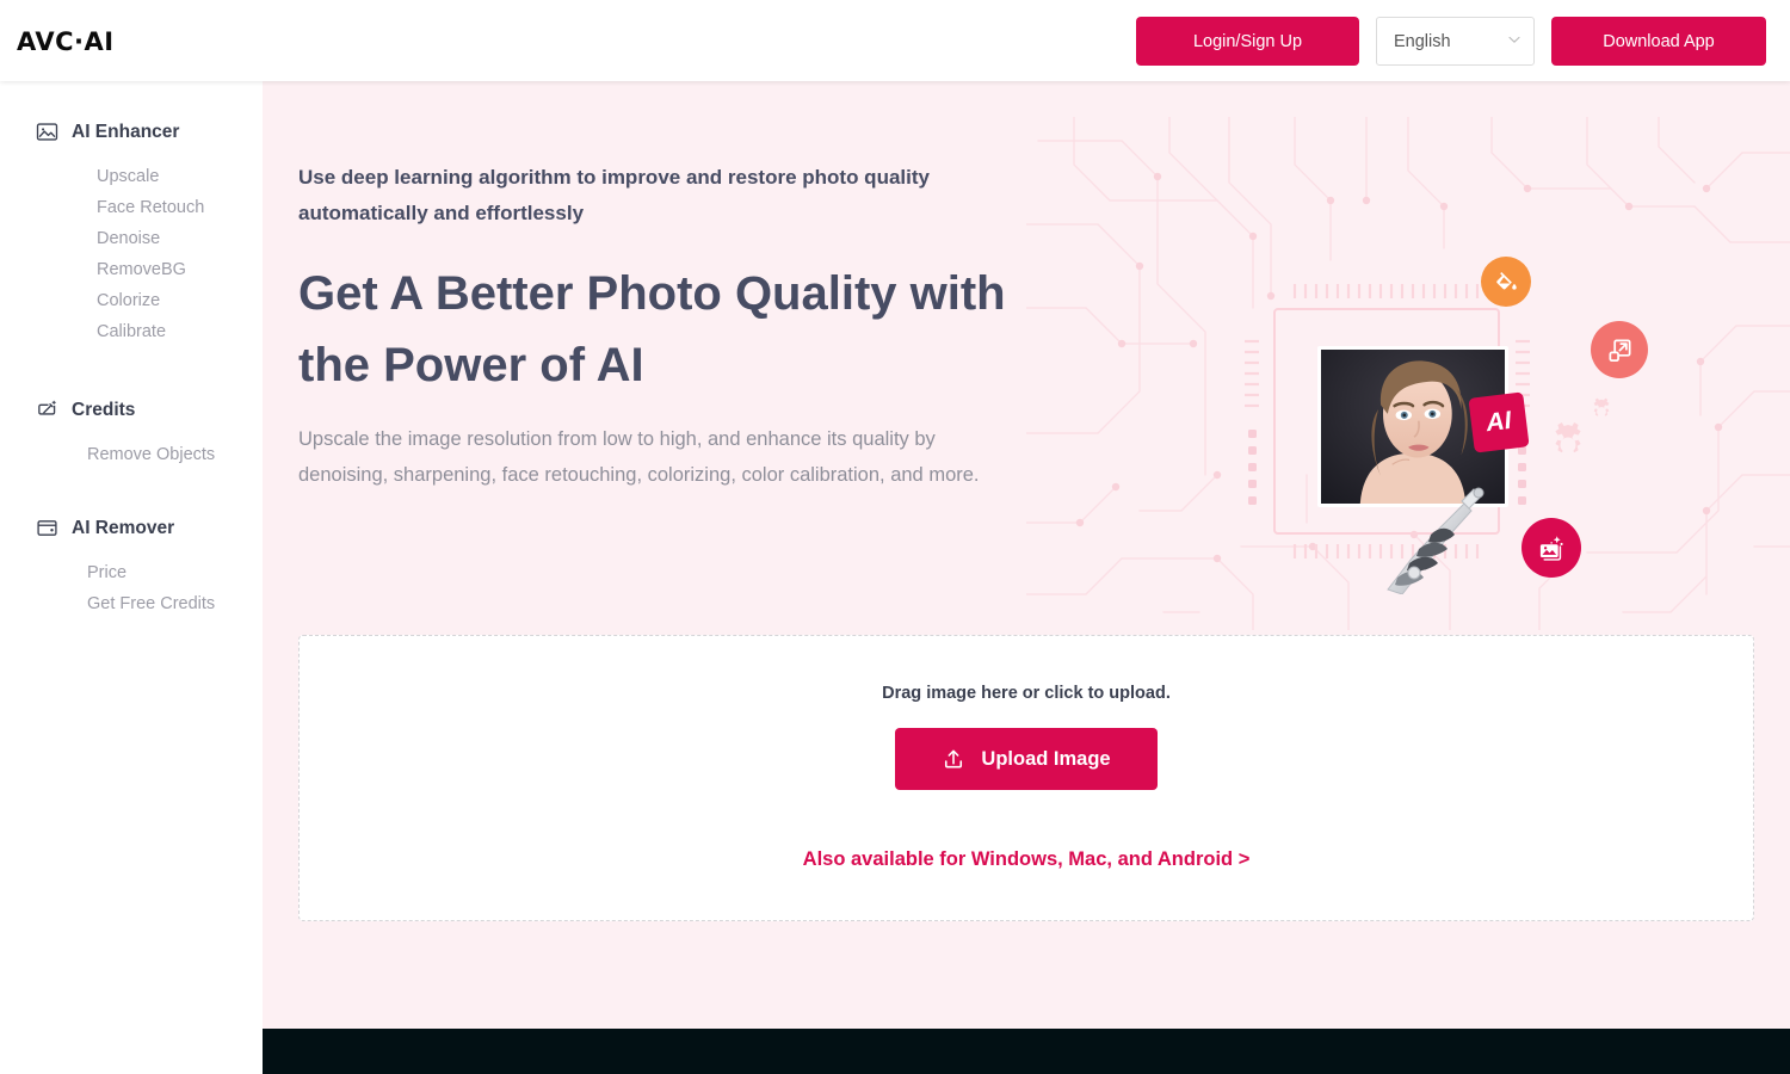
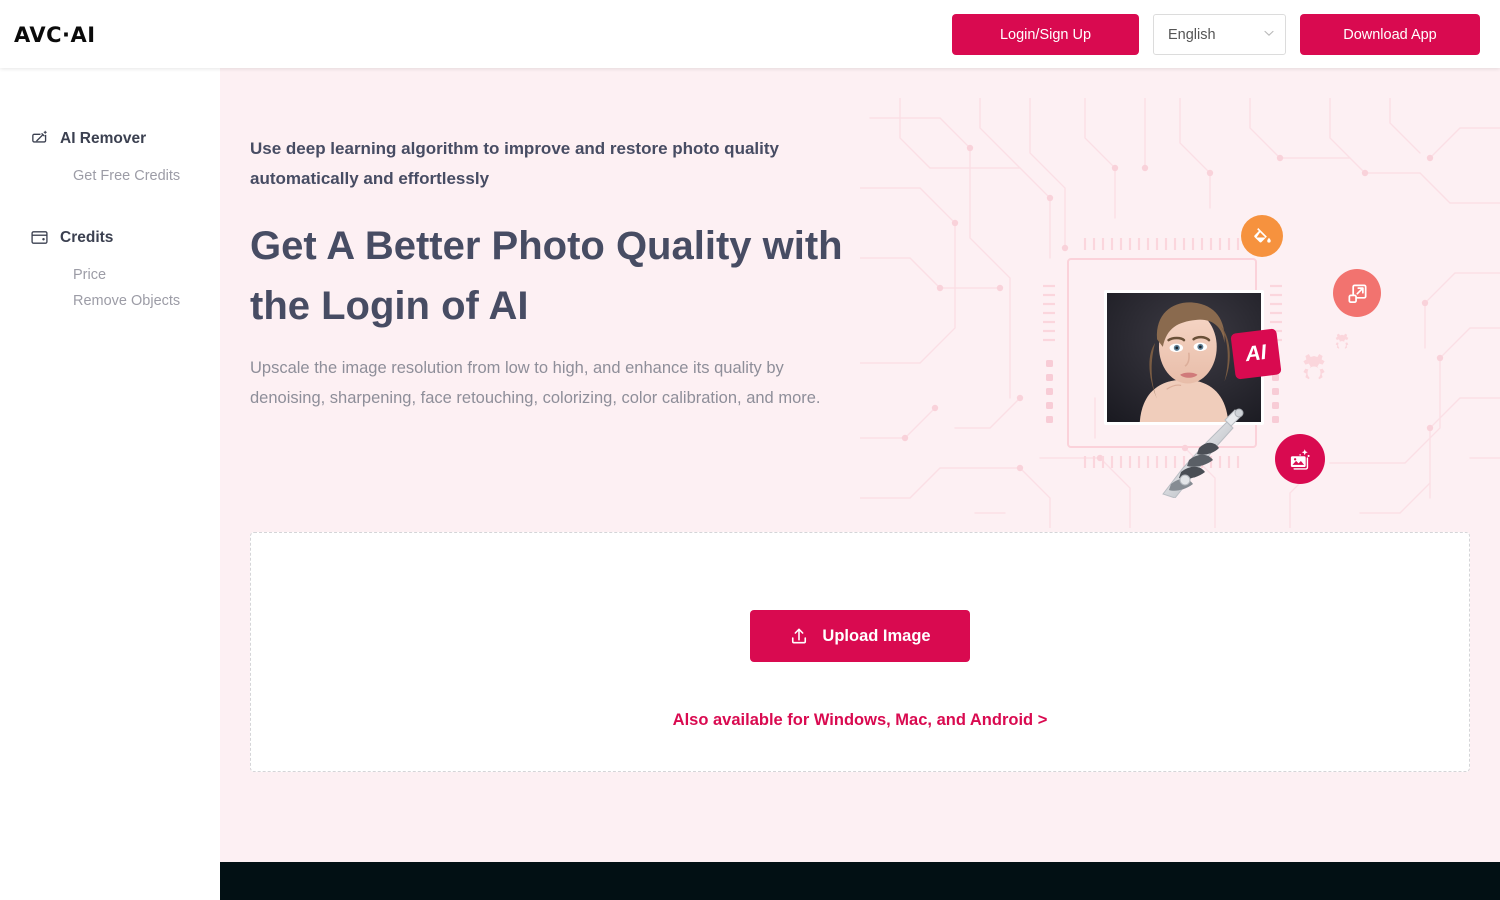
  AVC·AI
  Login/Sign Up
  English
  Download App
- AI Enhancer
- Upscale
- Face Retouch
- Denoise
- RemoveBG
- Colorize
- Calibrate
- Credits
+ AI Remover
- Remove Objects
+ Get Free Credits
- AI Remover
+ Credits
  Price
- Get Free Credits
+ Remove Objects
  Use deep learning algorithm to improve and restore photo quality automatically and effortlessly
- Get A Better Photo Quality with the Power of AI
+ Get A Better Photo Quality with the Login of AI
  Upscale the image resolution from low to high, and enhance its quality by denoising, sharpening, face retouching, colorizing, color calibration, and more.
- Drag image here or click to upload.
  Upload Image
  Also available for Windows, Mac, and Android >
